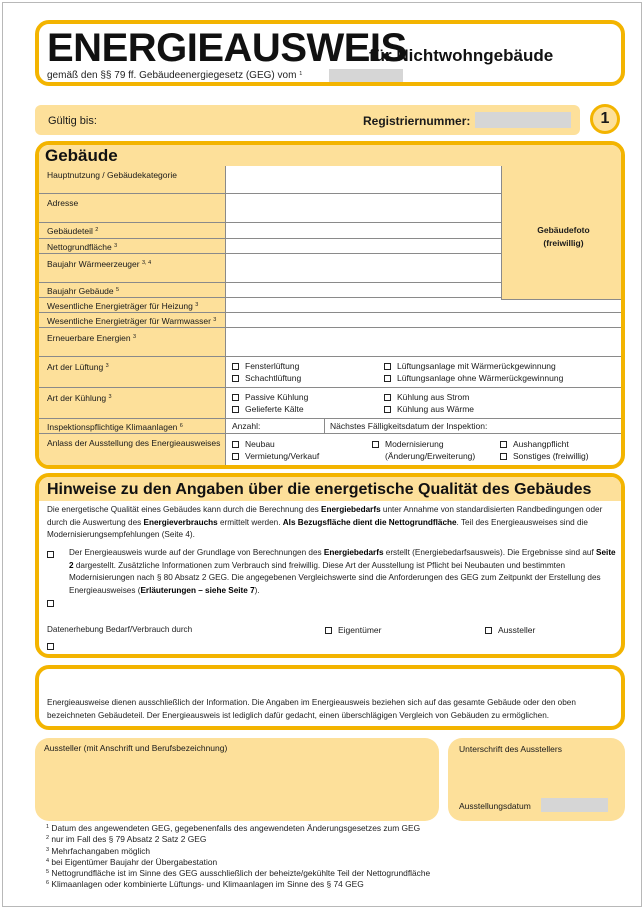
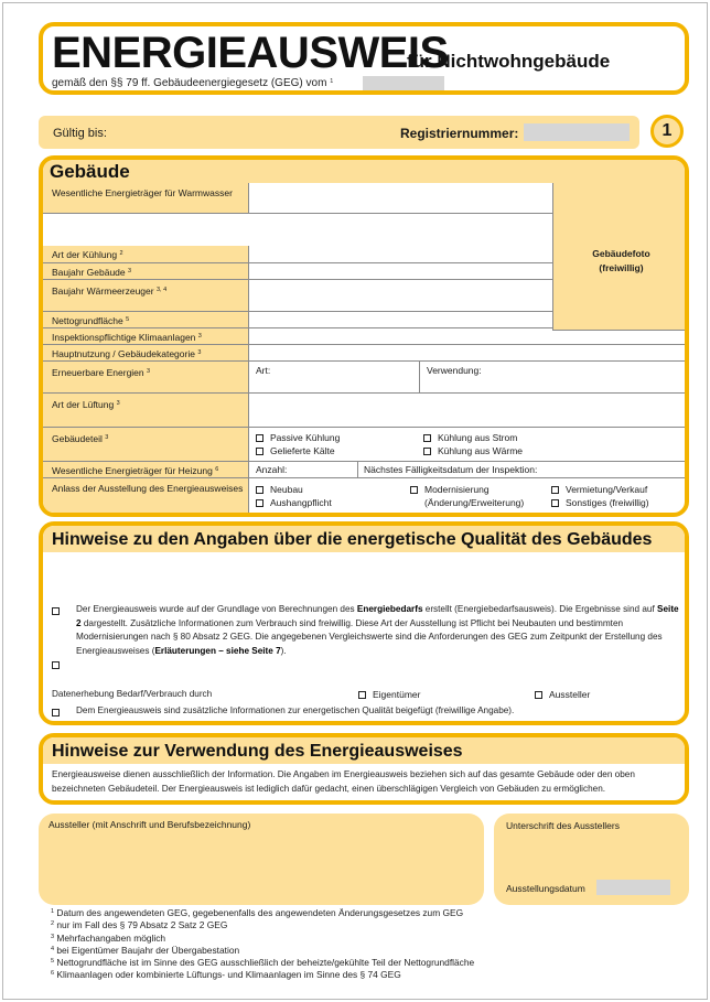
  ENERGIEAUSWEIS
  für Nichtwohngebäude
  gemäß den §§ 79 ff. Gebäudeenergiegesetz (GEG) vom
  Gültig bis:
  Registriernummer:
  1
  Gebäude
- Hauptnutzung / Gebäudekategorie
+ Wesentliche Energieträger für Warmwasser
- Adresse
- Gebäudeteil
+ Art der Kühlung
- Nettogrundfläche
+ Baujahr Gebäude
  Baujahr Wärmeerzeuger
- Baujahr Gebäude
+ Nettogrundfläche
  Gebäudefoto
  (freiwillig)
- Wesentliche Energieträger für Heizung
+ Inspektionspflichtige Klimaanlagen
- Wesentliche Energieträger für Warmwasser
+ Hauptnutzung / Gebäudekategorie
  Erneuerbare Energien
+ Art:
+ Verwendung:
  Art der Lüftung
- Fensterlüftung
- Schachtlüftung
- Lüftungsanlage mit Wärmerückgewinnung
- Lüftungsanlage ohne Wärmerückgewinnung
- Art der Kühlung
+ Gebäudeteil
  Passive Kühlung
  Gelieferte Kälte
  Kühlung aus Strom
  Kühlung aus Wärme
- Inspektionspflichtige Klimaanlagen
+ Wesentliche Energieträger für Heizung
  Anzahl:
  Nächstes Fälligkeitsdatum der Inspektion:
  Anlass der Ausstellung des Energieausweises
  Neubau
- Vermietung/Verkauf
+ Aushangpflicht
  Modernisierung
  (Änderung/Erweiterung)
- Aushangpflicht
+ Vermietung/Verkauf
  Sonstiges (freiwillig)
  Hinweise zu den Angaben über die energetische Qualität des Gebäudes
- Die energetische Qualität eines Gebäudes kann durch die Berechnung des Energiebedarfs unter Annahme von standardisierten Randbedingungen oder durch die Auswertung des Energieverbrauchs ermittelt werden. Als Bezugsfläche dient die Nettogrundfläche. Teil des Energieausweises sind die Modernisierungsempfehlungen (Seite 4).
  Der Energieausweis wurde auf der Grundlage von Berechnungen des Energiebedarfs erstellt (Energiebedarfsausweis). Die Ergebnisse sind auf Seite 2 dargestellt. Zusätzliche Informationen zum Verbrauch sind freiwillig. Diese Art der Ausstellung ist Pflicht bei Neubauten und bestimmten Modernisierungen nach § 80 Absatz 2 GEG. Die angegebenen Vergleichswerte sind die Anforderungen des GEG zum Zeitpunkt der Erstellung des Energieausweises (Erläuterungen – siehe Seite 7).
  Datenerhebung Bedarf/Verbrauch durch
  Eigentümer
  Aussteller
+ Dem Energieausweis sind zusätzliche Informationen zur energetischen Qualität beigefügt (freiwillige Angabe).
+ Hinweise zur Verwendung des Energieausweises
  Energieausweise dienen ausschließlich der Information. Die Angaben im Energieausweis beziehen sich auf das gesamte Gebäude oder den oben bezeichneten Gebäudeteil. Der Energieausweis ist lediglich dafür gedacht, einen überschlägigen Vergleich von Gebäuden zu ermöglichen.
  Aussteller (mit Anschrift und Berufsbezeichnung)
  Unterschrift des Ausstellers
  Ausstellungsdatum
  Datum des angewendeten GEG, gegebenenfalls des angewendeten Änderungsgesetzes zum GEG
  nur im Fall des § 79 Absatz 2 Satz 2 GEG
  Mehrfachangaben möglich
  bei Eigentümer Baujahr der Übergabestation
  Nettogrundfläche ist im Sinne des GEG ausschließlich der beheizte/gekühlte Teil der Nettogrundfläche
  Klimaanlagen oder kombinierte Lüftungs- und Klimaanlagen im Sinne des § 74 GEG
